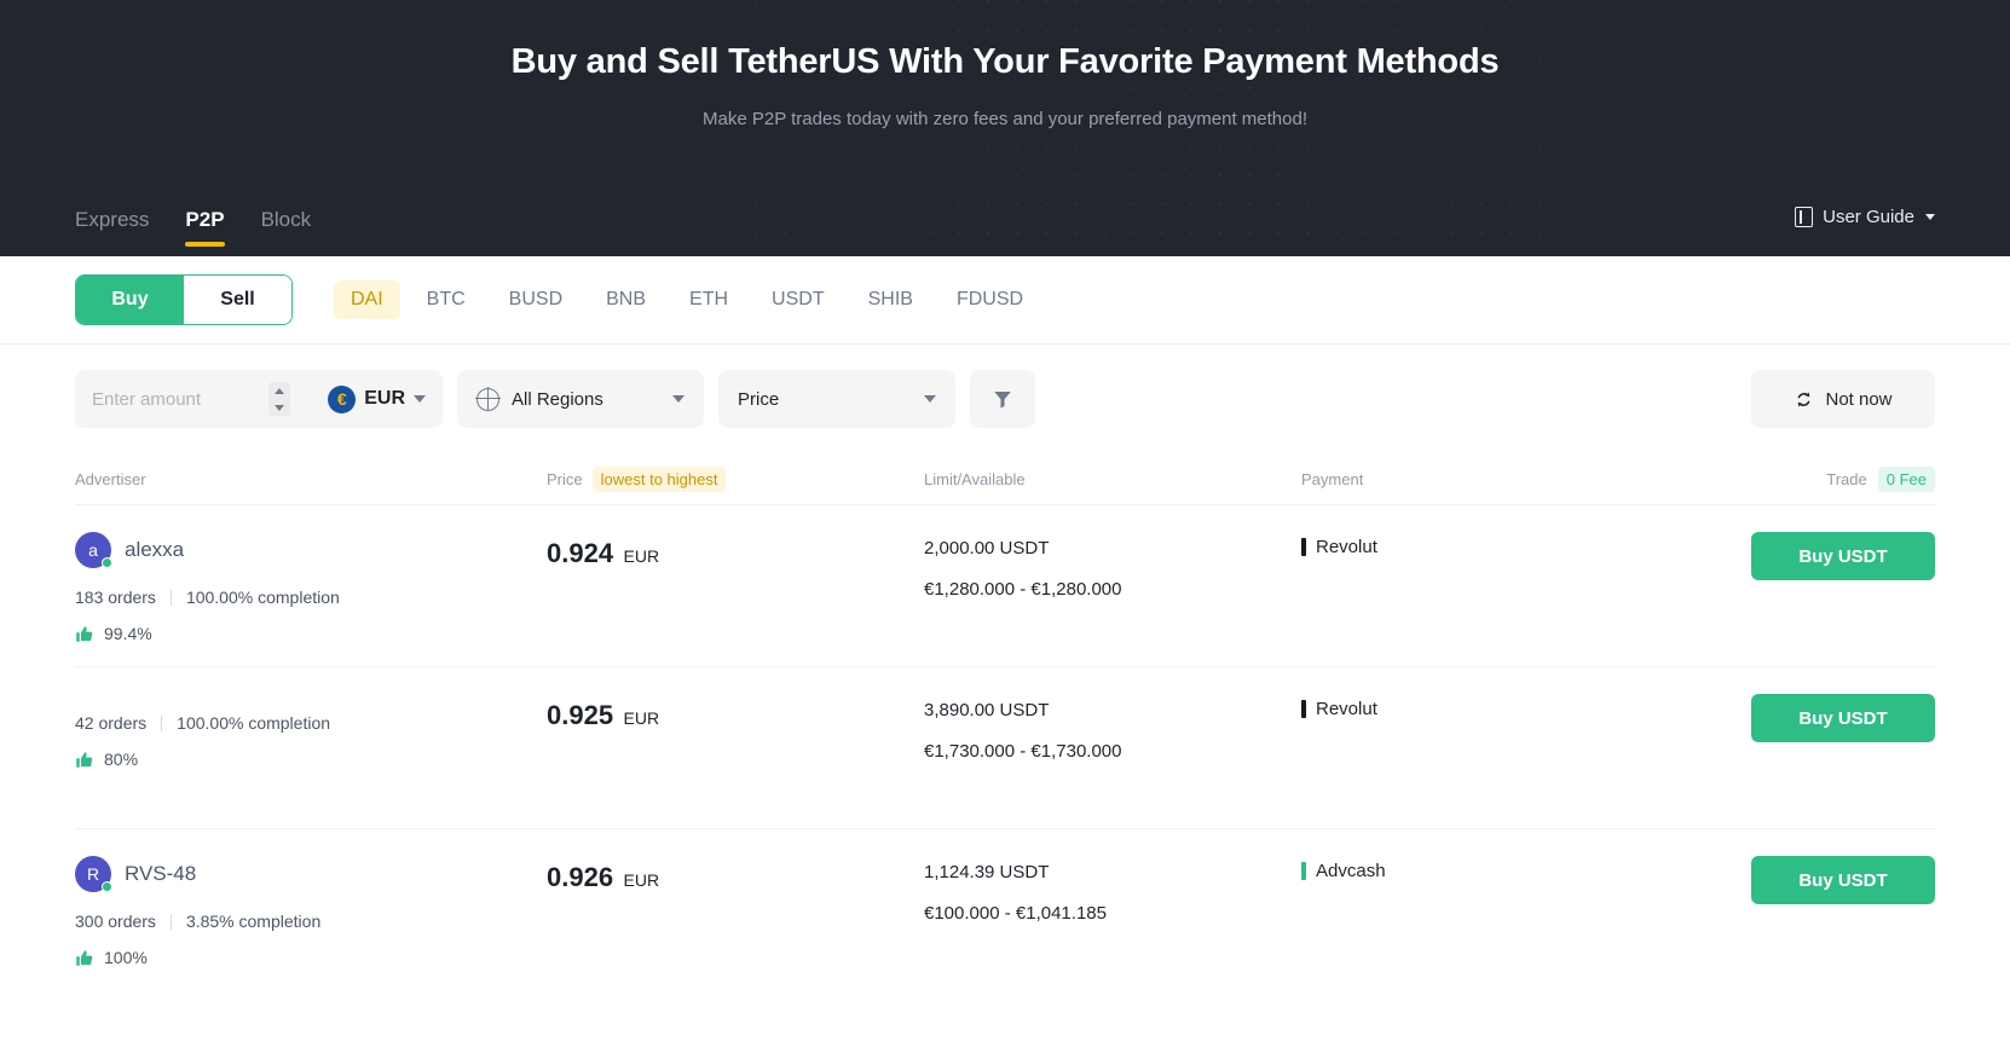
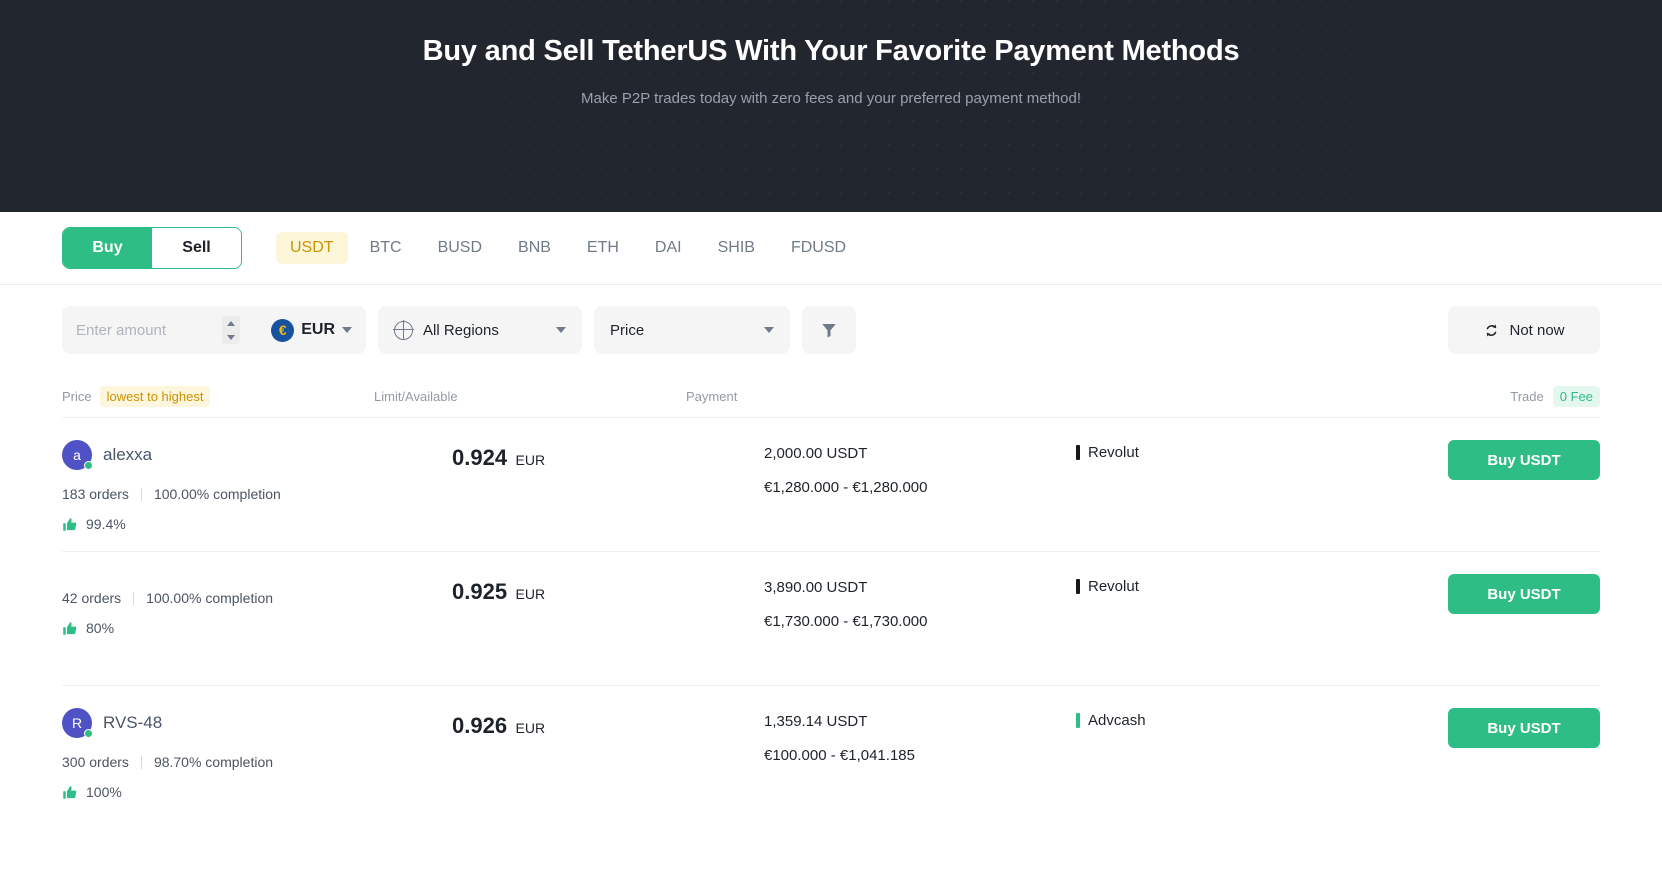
  Buy and Sell TetherUS With Your Favorite Payment Methods
  Make P2P trades today with zero fees and your preferred payment method!
- Express
- P2P
- Block
- User Guide
  Buy
  Sell
- DAI
+ USDT
  BTC
  BUSD
  BNB
  ETH
- USDT
+ DAI
  SHIB
  FDUSD
  Enter amount
  €
  EUR
  All Regions
  Price
  Not now
- Advertiser
  Price
  lowest to highest
  Limit/Available
  Payment
  Trade
  0 Fee
  a
  alexxa
  183 orders
  100.00% completion
  99.4%
  0.924 EUR
  2,000.00 USDT
  €1,280.000 - €1,280.000
  Revolut
  Buy USDT
  42 orders
  100.00% completion
  80%
  0.925 EUR
  3,890.00 USDT
  €1,730.000 - €1,730.000
  Revolut
  Buy USDT
  R
  RVS-48
  300 orders
- 3.85% completion
+ 98.70% completion
  100%
  0.926 EUR
- 1,124.39 USDT
+ 1,359.14 USDT
  €100.000 - €1,041.185
  Advcash
  Buy USDT
